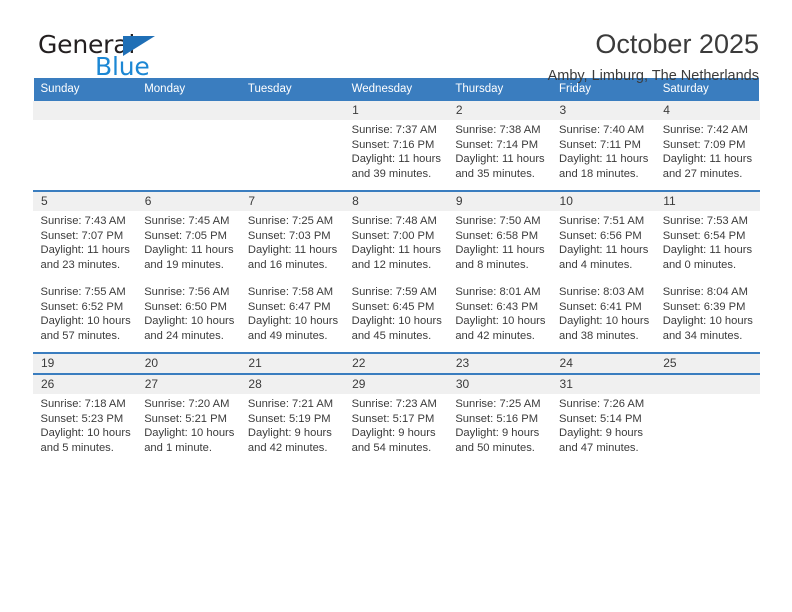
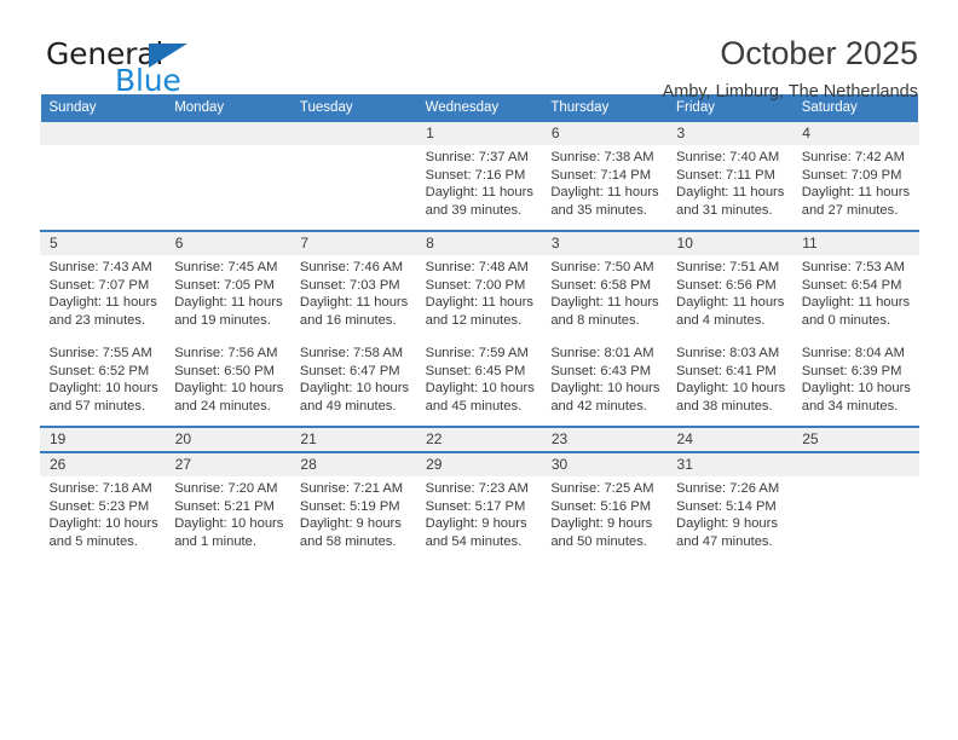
  General
  Blue
  October 2025
  Amby, Limburg, The Netherlands
  Sunday	Monday	Tuesday	Wednesday	Thursday	Friday	Saturday
- 			1	2	3	4
+ 			1	6	3	4
- 			Sunrise: 7:37 AMSunset: 7:16 PMDaylight: 11 hoursand 39 minutes.	Sunrise: 7:38 AMSunset: 7:14 PMDaylight: 11 hoursand 35 minutes.	Sunrise: 7:40 AMSunset: 7:11 PMDaylight: 11 hoursand 18 minutes.	Sunrise: 7:42 AMSunset: 7:09 PMDaylight: 11 hoursand 27 minutes.
+ 			Sunrise: 7:37 AMSunset: 7:16 PMDaylight: 11 hoursand 39 minutes.	Sunrise: 7:38 AMSunset: 7:14 PMDaylight: 11 hoursand 35 minutes.	Sunrise: 7:40 AMSunset: 7:11 PMDaylight: 11 hoursand 31 minutes.	Sunrise: 7:42 AMSunset: 7:09 PMDaylight: 11 hoursand 27 minutes.
- 5	6	7	8	9	10	11
+ 5	6	7	8	3	10	11
- Sunrise: 7:43 AMSunset: 7:07 PMDaylight: 11 hoursand 23 minutes.	Sunrise: 7:45 AMSunset: 7:05 PMDaylight: 11 hoursand 19 minutes.	Sunrise: 7:25 AMSunset: 7:03 PMDaylight: 11 hoursand 16 minutes.	Sunrise: 7:48 AMSunset: 7:00 PMDaylight: 11 hoursand 12 minutes.	Sunrise: 7:50 AMSunset: 6:58 PMDaylight: 11 hoursand 8 minutes.	Sunrise: 7:51 AMSunset: 6:56 PMDaylight: 11 hoursand 4 minutes.	Sunrise: 7:53 AMSunset: 6:54 PMDaylight: 11 hoursand 0 minutes.
+ Sunrise: 7:43 AMSunset: 7:07 PMDaylight: 11 hoursand 23 minutes.	Sunrise: 7:45 AMSunset: 7:05 PMDaylight: 11 hoursand 19 minutes.	Sunrise: 7:46 AMSunset: 7:03 PMDaylight: 11 hoursand 16 minutes.	Sunrise: 7:48 AMSunset: 7:00 PMDaylight: 11 hoursand 12 minutes.	Sunrise: 7:50 AMSunset: 6:58 PMDaylight: 11 hoursand 8 minutes.	Sunrise: 7:51 AMSunset: 6:56 PMDaylight: 11 hoursand 4 minutes.	Sunrise: 7:53 AMSunset: 6:54 PMDaylight: 11 hoursand 0 minutes.
  Sunrise: 7:55 AMSunset: 6:52 PMDaylight: 10 hoursand 57 minutes.	Sunrise: 7:56 AMSunset: 6:50 PMDaylight: 10 hoursand 24 minutes.	Sunrise: 7:58 AMSunset: 6:47 PMDaylight: 10 hoursand 49 minutes.	Sunrise: 7:59 AMSunset: 6:45 PMDaylight: 10 hoursand 45 minutes.	Sunrise: 8:01 AMSunset: 6:43 PMDaylight: 10 hoursand 42 minutes.	Sunrise: 8:03 AMSunset: 6:41 PMDaylight: 10 hoursand 38 minutes.	Sunrise: 8:04 AMSunset: 6:39 PMDaylight: 10 hoursand 34 minutes.
  19	20	21	22	23	24	25
  26	27	28	29	30	31
- Sunrise: 7:18 AMSunset: 5:23 PMDaylight: 10 hoursand 5 minutes.	Sunrise: 7:20 AMSunset: 5:21 PMDaylight: 10 hoursand 1 minute.	Sunrise: 7:21 AMSunset: 5:19 PMDaylight: 9 hoursand 42 minutes.	Sunrise: 7:23 AMSunset: 5:17 PMDaylight: 9 hoursand 54 minutes.	Sunrise: 7:25 AMSunset: 5:16 PMDaylight: 9 hoursand 50 minutes.	Sunrise: 7:26 AMSunset: 5:14 PMDaylight: 9 hoursand 47 minutes.
+ Sunrise: 7:18 AMSunset: 5:23 PMDaylight: 10 hoursand 5 minutes.	Sunrise: 7:20 AMSunset: 5:21 PMDaylight: 10 hoursand 1 minute.	Sunrise: 7:21 AMSunset: 5:19 PMDaylight: 9 hoursand 58 minutes.	Sunrise: 7:23 AMSunset: 5:17 PMDaylight: 9 hoursand 54 minutes.	Sunrise: 7:25 AMSunset: 5:16 PMDaylight: 9 hoursand 50 minutes.	Sunrise: 7:26 AMSunset: 5:14 PMDaylight: 9 hoursand 47 minutes.
